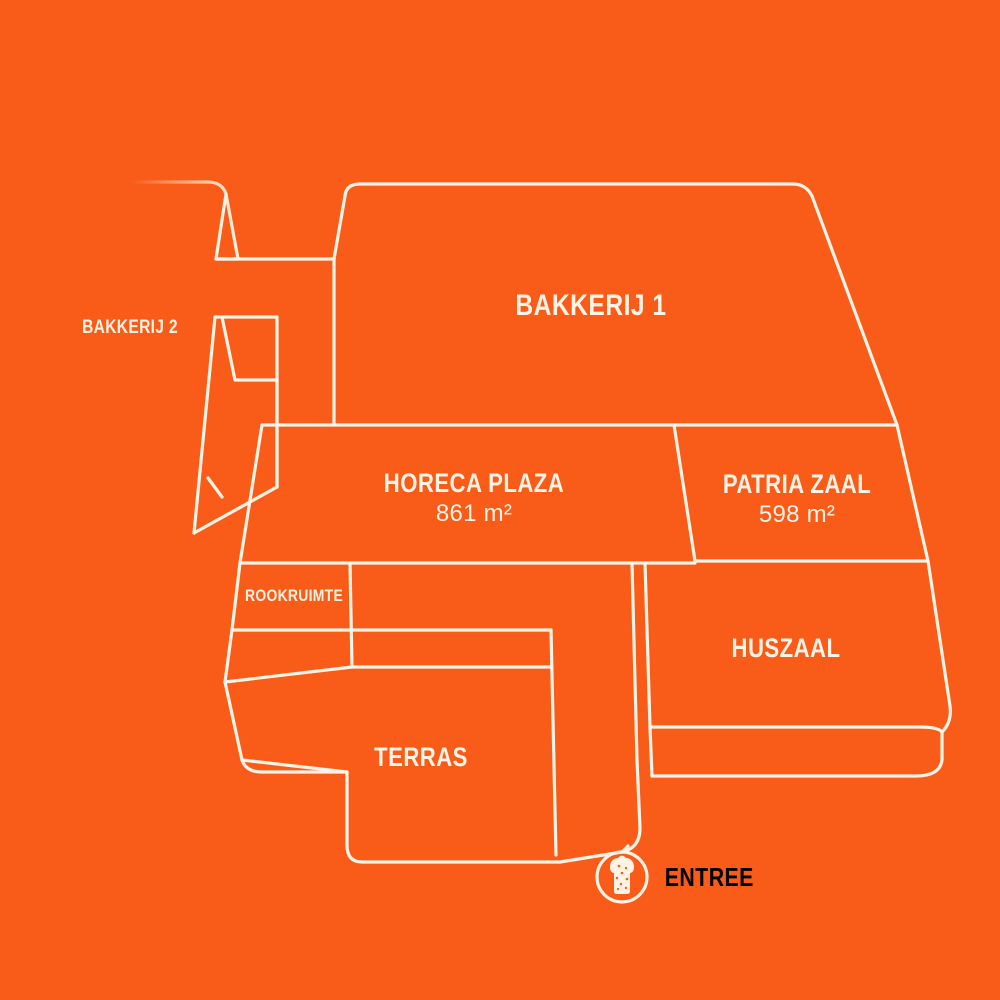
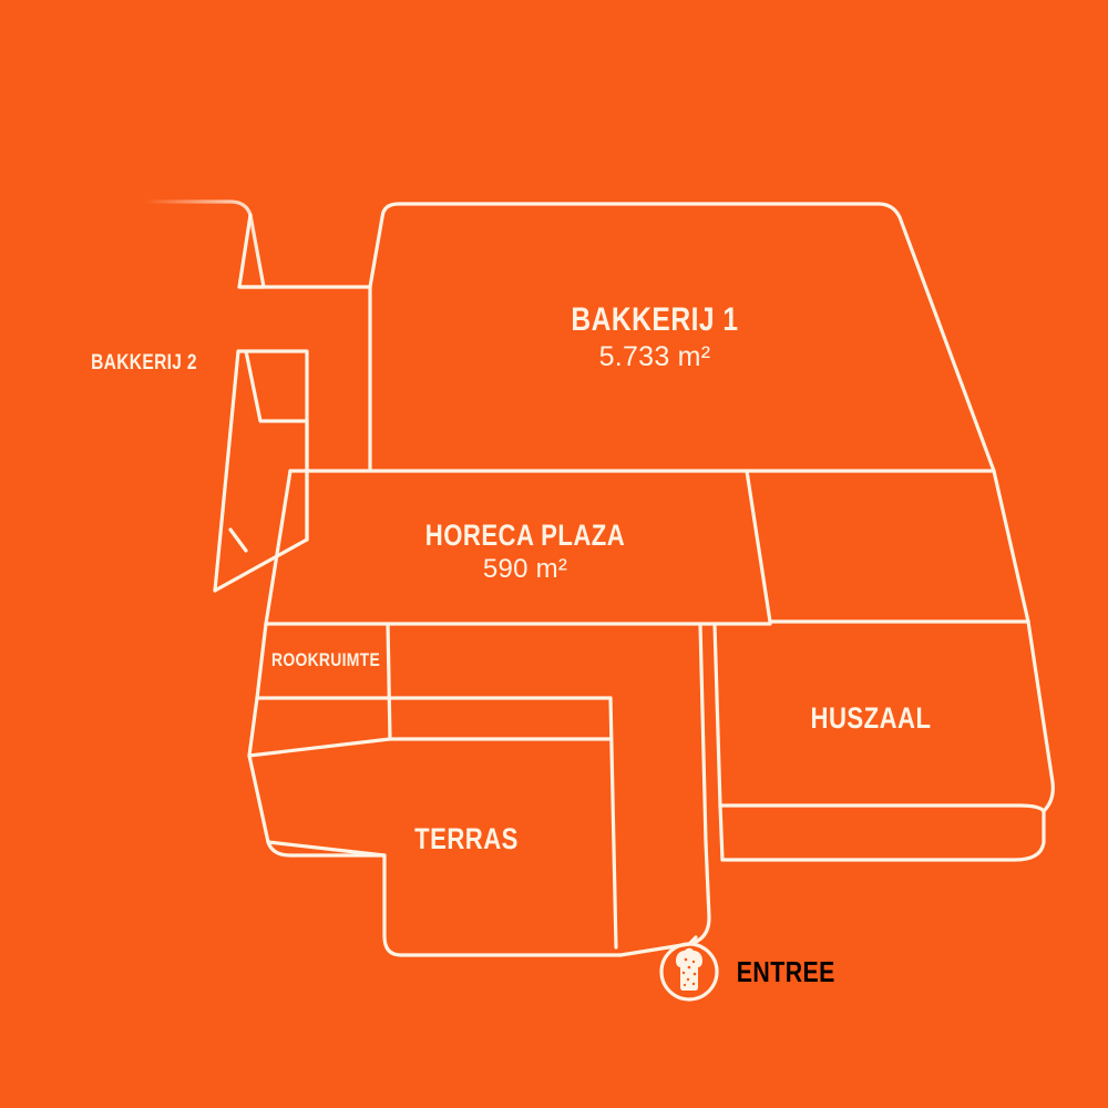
  BAKKERIJ 1
+ 5.733 m²
  BAKKERIJ 2
  HORECA PLAZA
- 861 m²
+ 590 m²
- PATRIA ZAAL
- 598 m²
  HUSZAAL
  ROOKRUIMTE
  TERRAS
  ENTREE
